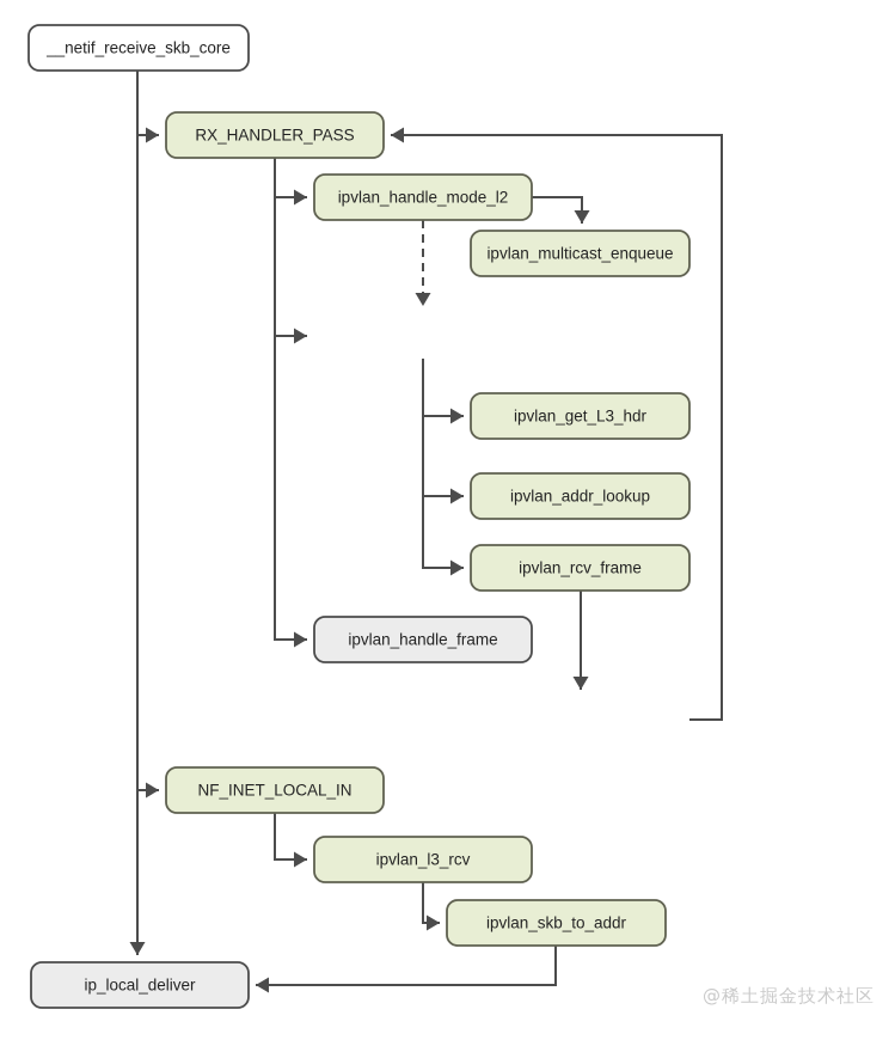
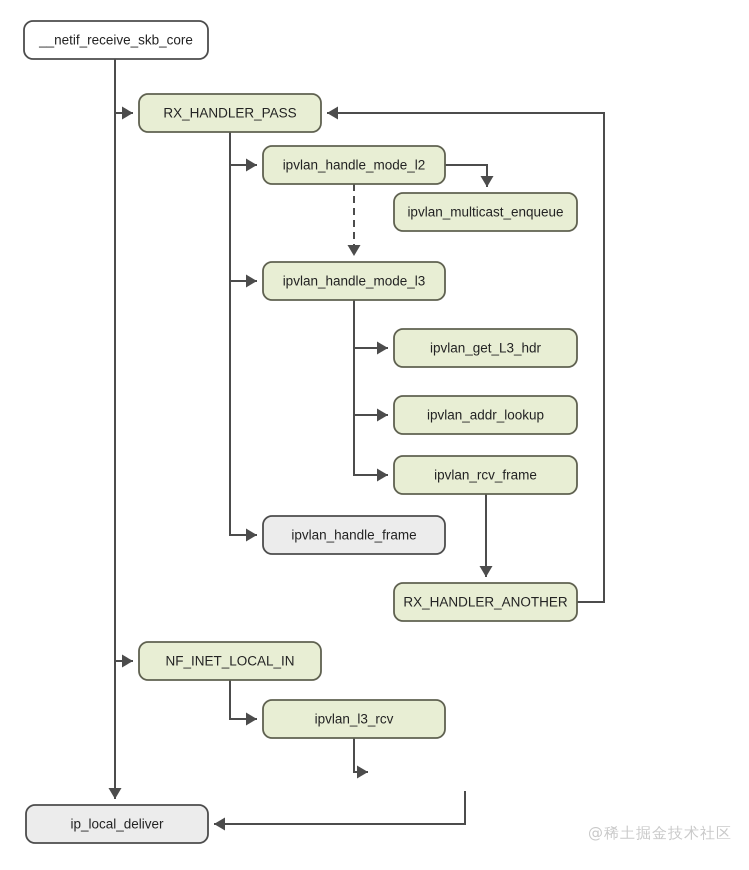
  __netif_receive_skb_core
  RX_HANDLER_PASS
  ipvlan_handle_mode_l2
  ipvlan_multicast_enqueue
+ ipvlan_handle_mode_l3
  ipvlan_get_L3_hdr
  ipvlan_addr_lookup
  ipvlan_rcv_frame
  ipvlan_handle_frame
+ RX_HANDLER_ANOTHER
  NF_INET_LOCAL_IN
  ipvlan_l3_rcv
- ipvlan_skb_to_addr
  ip_local_deliver
  @稀土掘金技术社区
